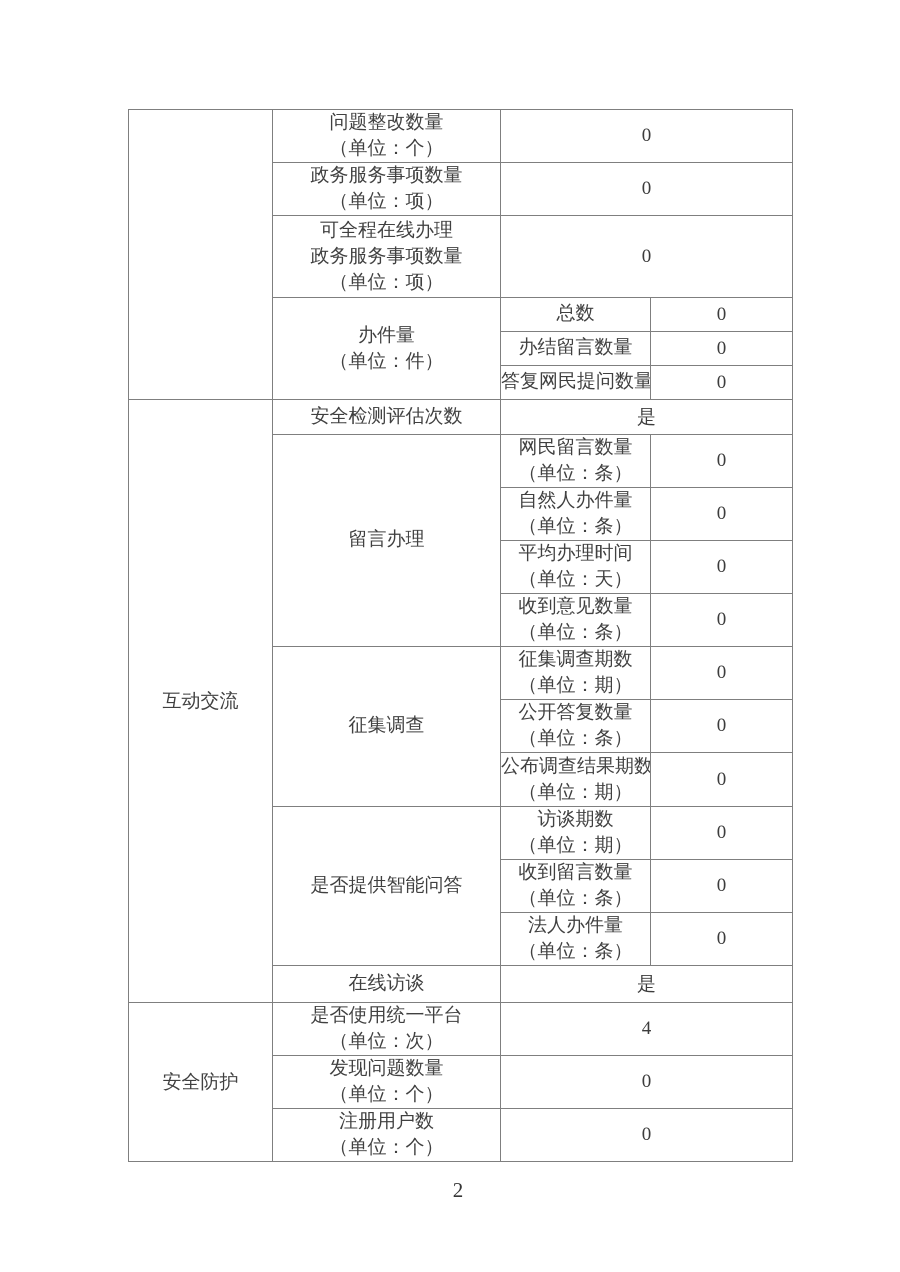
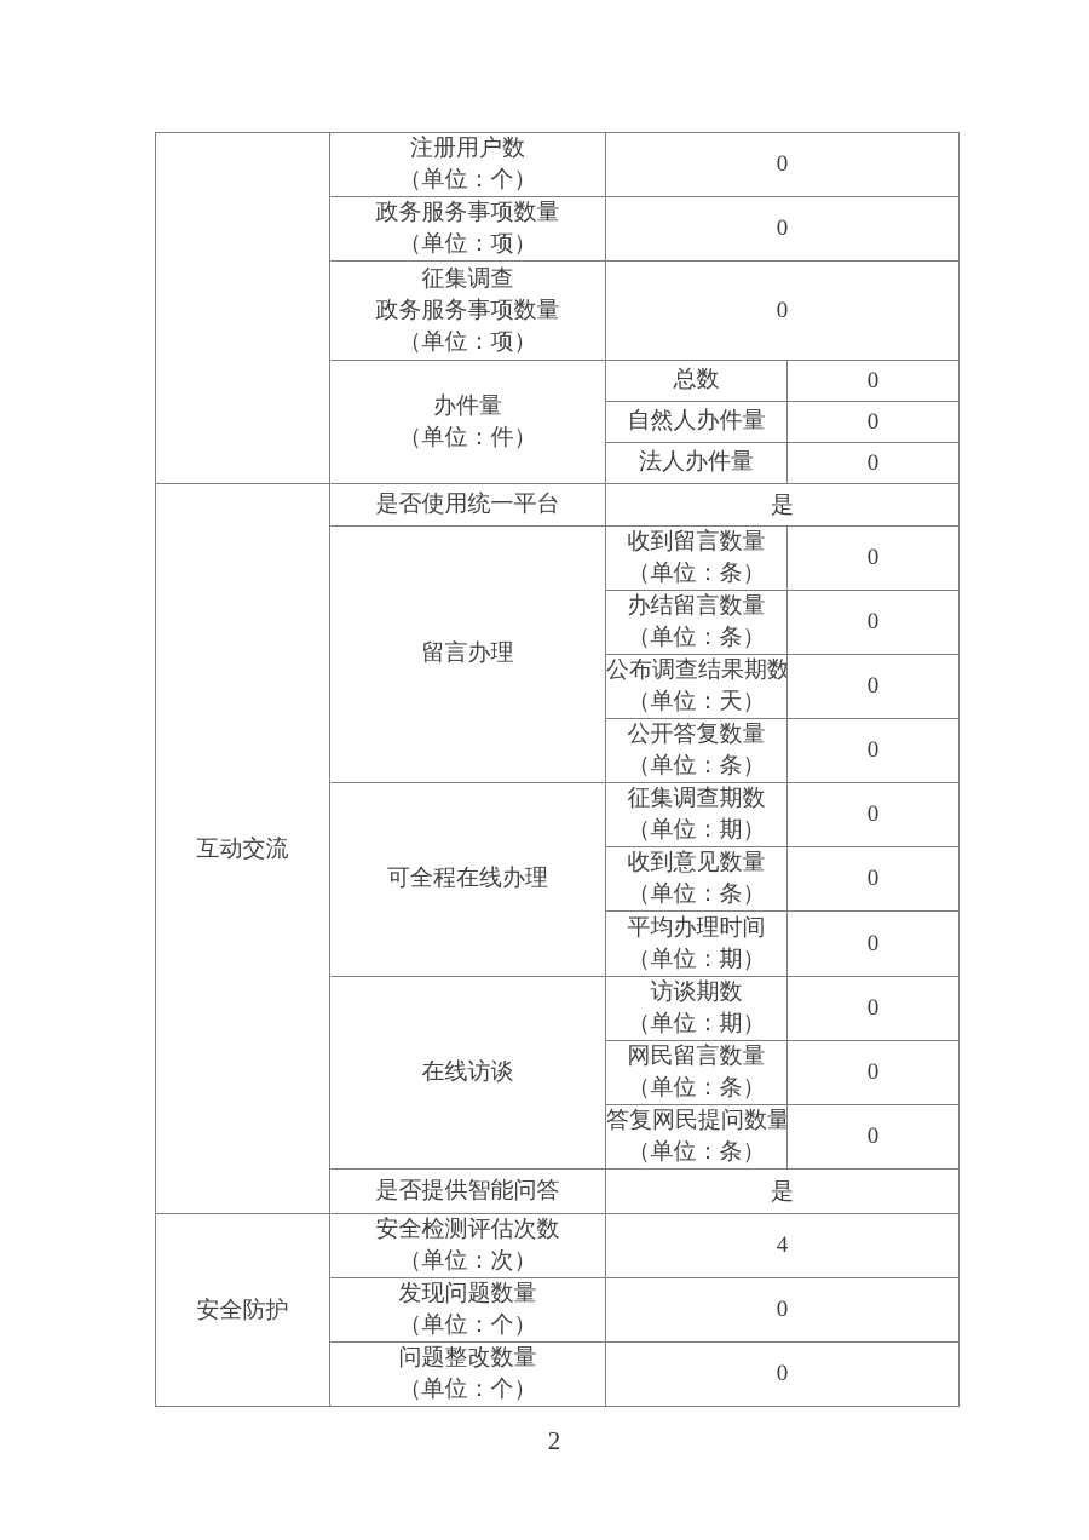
- 	问题整改数量 （单位：个）	0
+ 	注册用户数 （单位：个）	0
  政务服务事项数量 （单位：项）	0
- 可全程在线办理 政务服务事项数量 （单位：项）	0
+ 征集调查 政务服务事项数量 （单位：项）	0
  办件量 （单位：件）	总数	0
- 办结留言数量	0
+ 自然人办件量	0
- 答复网民提问数量	0
+ 法人办件量	0
- 互动交流	安全检测评估次数	是
+ 互动交流	是否使用统一平台	是
- 留言办理	网民留言数量 （单位：条）	0
+ 留言办理	收到留言数量 （单位：条）	0
- 自然人办件量 （单位：条）	0
+ 办结留言数量 （单位：条）	0
- 平均办理时间 （单位：天）	0
+ 公布调查结果期数 （单位：天）	0
- 收到意见数量 （单位：条）	0
+ 公开答复数量 （单位：条）	0
- 征集调查	征集调查期数 （单位：期）	0
+ 可全程在线办理	征集调查期数 （单位：期）	0
- 公开答复数量 （单位：条）	0
+ 收到意见数量 （单位：条）	0
- 公布调查结果期数 （单位：期）	0
+ 平均办理时间 （单位：期）	0
- 是否提供智能问答	访谈期数 （单位：期）	0
+ 在线访谈	访谈期数 （单位：期）	0
- 收到留言数量 （单位：条）	0
+ 网民留言数量 （单位：条）	0
- 法人办件量 （单位：条）	0
+ 答复网民提问数量 （单位：条）	0
- 在线访谈	是
+ 是否提供智能问答	是
- 安全防护	是否使用统一平台 （单位：次）	4
+ 安全防护	安全检测评估次数 （单位：次）	4
  发现问题数量 （单位：个）	0
- 注册用户数 （单位：个）	0
+ 问题整改数量 （单位：个）	0
  2
